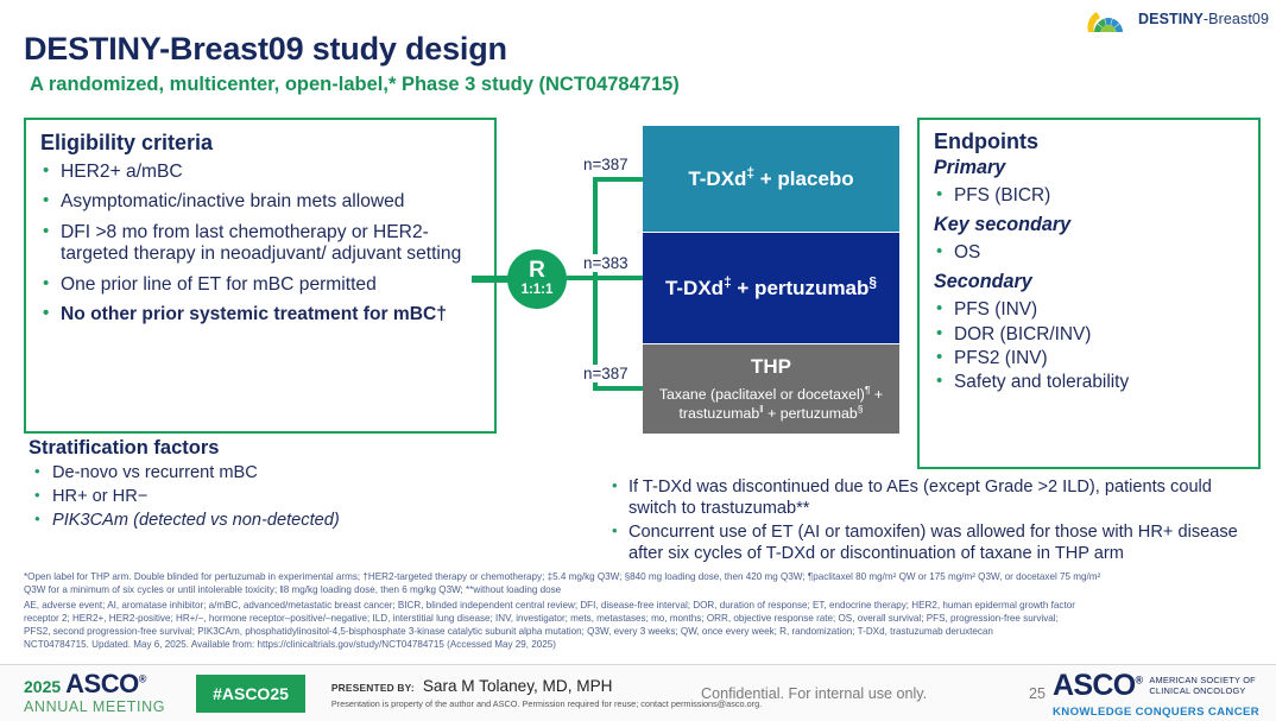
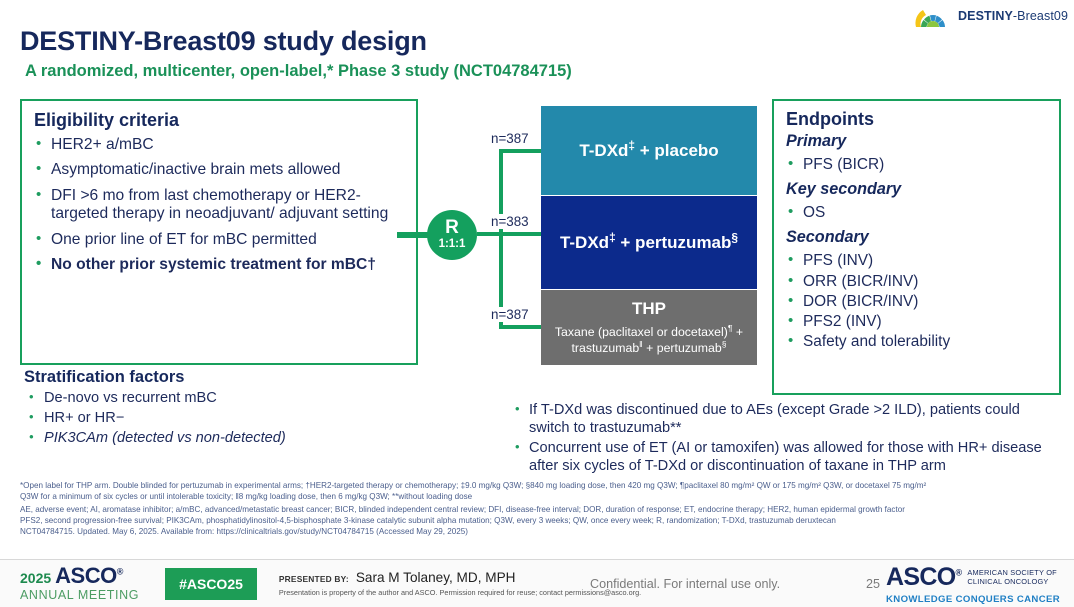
  DESTINY-Breast09
  DESTINY-Breast09 study design
  A randomized, multicenter, open-label,* Phase 3 study (NCT04784715)
  Eligibility criteria
  HER2+ a/mBC
  Asymptomatic/inactive brain mets allowed
- DFI >8 mo from last chemotherapy or HER2-targeted therapy in neoadjuvant/ adjuvant setting
+ DFI >6 mo from last chemotherapy or HER2-targeted therapy in neoadjuvant/ adjuvant setting
  One prior line of ET for mBC permitted
  No other prior systemic treatment for mBC†
  Stratification factors
  De-novo vs recurrent mBC
  HR+ or HR−
  PIK3CAm (detected vs non-detected)
  R
  1:1:1
  n=387
  n=383
  n=387
  T-DXd‡ + placebo
  T-DXd‡ + pertuzumab§
  THP
  Taxane (paclitaxel or docetaxel)¶ +
  trastuzumabǁ + pertuzumab§
  Endpoints
  Primary
  PFS (BICR)
  Key secondary
  OS
  Secondary
  PFS (INV)
+ ORR (BICR/INV)
  DOR (BICR/INV)
  PFS2 (INV)
  Safety and tolerability
  If T-DXd was discontinued due to AEs (except Grade >2 ILD), patients could switch to trastuzumab**
  Concurrent use of ET (AI or tamoxifen) was allowed for those with HR+ disease after six cycles of T-DXd or discontinuation of taxane in THP arm
- *Open label for THP arm. Double blinded for pertuzumab in experimental arms; †HER2-targeted therapy or chemotherapy; ‡5.4 mg/kg Q3W; §840 mg loading dose, then 420 mg Q3W; ¶paclitaxel 80 mg/m² QW or 175 mg/m² Q3W, or docetaxel 75 mg/m²
+ *Open label for THP arm. Double blinded for pertuzumab in experimental arms; †HER2-targeted therapy or chemotherapy; ‡9.0 mg/kg Q3W; §840 mg loading dose, then 420 mg Q3W; ¶paclitaxel 80 mg/m² QW or 175 mg/m² Q3W, or docetaxel 75 mg/m²
  Q3W for a minimum of six cycles or until intolerable toxicity; ǁ8 mg/kg loading dose, then 6 mg/kg Q3W; **without loading dose
  AE, adverse event; AI, aromatase inhibitor; a/mBC, advanced/metastatic breast cancer; BICR, blinded independent central review; DFI, disease-free interval; DOR, duration of response; ET, endocrine therapy; HER2, human epidermal growth factor
- receptor 2; HER2+, HER2-positive; HR+/−, hormone receptor–positive/–negative; ILD, interstitial lung disease; INV, investigator; mets, metastases; mo, months; ORR, objective response rate; OS, overall survival; PFS, progression-free survival;
  PFS2, second progression-free survival; PIK3CAm, phosphatidylinositol-4,5-bisphosphate 3-kinase catalytic subunit alpha mutation; Q3W, every 3 weeks; QW, once every week; R, randomization; T-DXd, trastuzumab deruxtecan
  NCT04784715. Updated. May 6, 2025. Available from: https://clinicaltrials.gov/study/NCT04784715 (Accessed May 29, 2025)
  2025
  ASCO®
  ANNUAL MEETING
  #ASCO25
  PRESENTED BY:
  Sara M Tolaney, MD, MPH
  Presentation is property of the author and ASCO. Permission required for reuse; contact permissions@asco.org.
  Confidential. For internal use only.
  25
  ASCO®
  AMERICAN SOCIETY OF
  CLINICAL ONCOLOGY
  KNOWLEDGE CONQUERS CANCER
